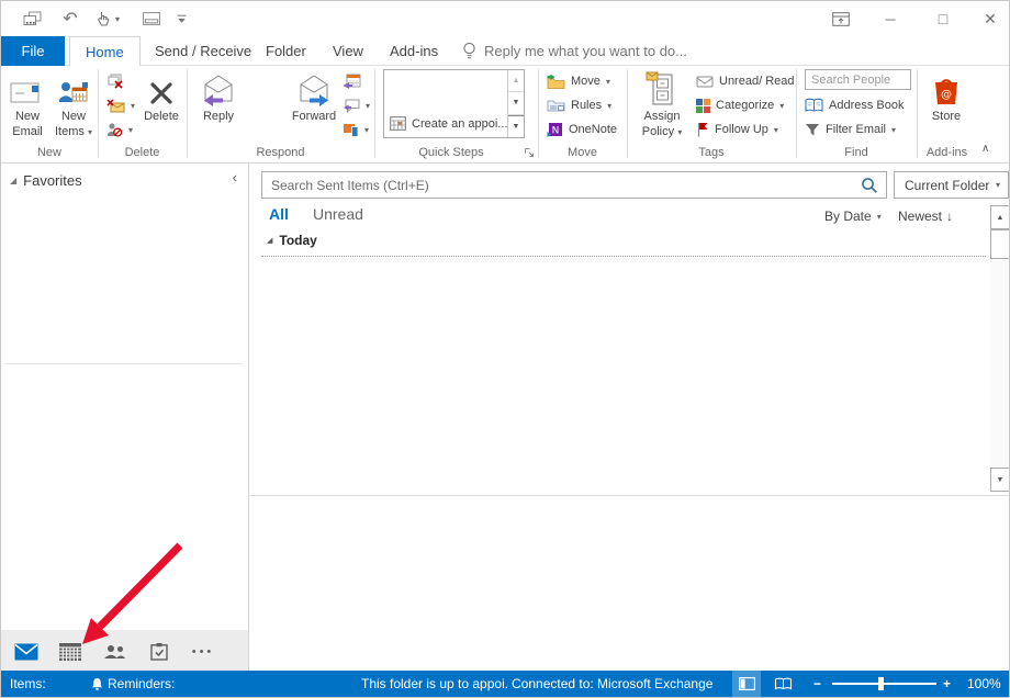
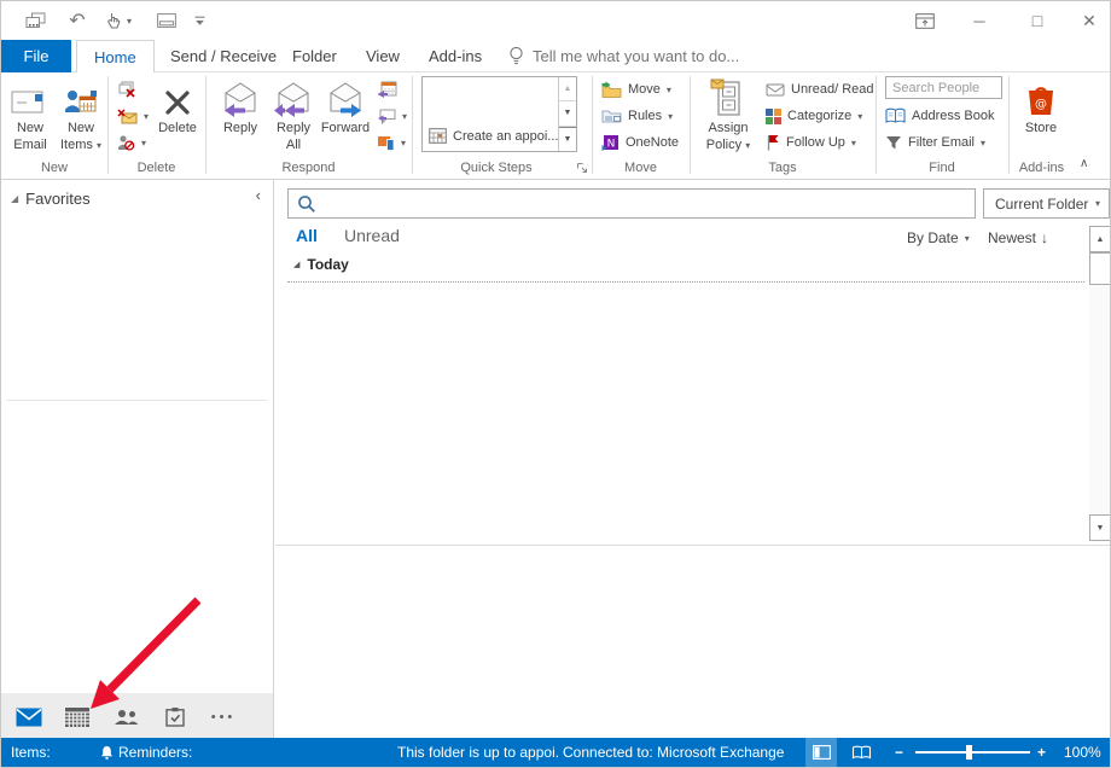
  ↶
  ▾
  ─
  □
  ✕
  File
  Home
  Send / Receive
  Folder
  View
  Add-ins
- Reply me what you want to do...
+ Tell me what you want to do...
  New Email
  New Items ▾
  New
  ▾
  ▾
  Delete
  Delete
  Reply
+ Reply All
  Forward
  ▾
  ▾
  Respond
  Create an appoi...
  Quick Steps
  Move
  ▾
  Rules
  ▾
  N
  OneNote
  Move
  Assign Policy ▾
  Unread/ Read
  Categorize
  ▾
  Follow Up
  ▾
  Tags
  Search People
  Address Book
  Filter Email
  ▾
  Find
  @
  Store
  Add-ins
  ∧
  ◢
  Favorites
  ‹
  •••
- Search Sent Items (Ctrl+E)
  Current Folder
  ▾
  All
  Unread
  By Date
  ▾
  Newest
  ↓
  Today
  Items:
  Reminders:
  This folder is up to appoi.
  Connected to: Microsoft Exchange
  −
  +
  100%
